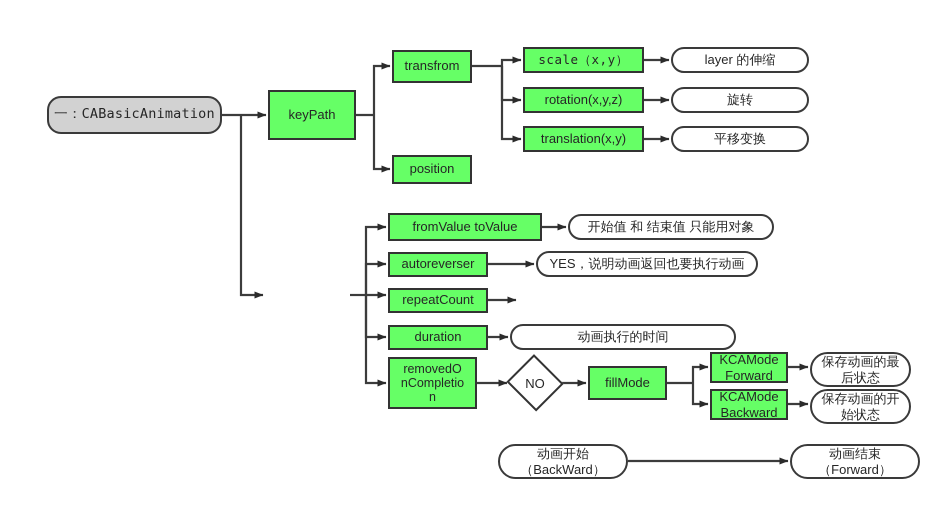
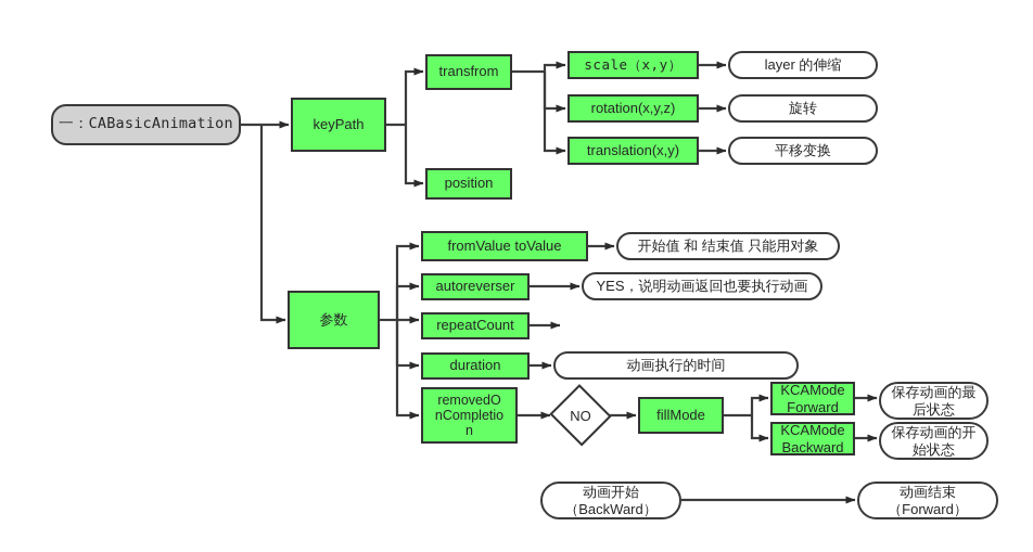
  一：CABasicAnimation
  keyPath
  transfrom
  position
  scale（x,y）
  rotation(x,y,z)
  translation(x,y)
  layer 的伸缩
  旋转
  平移变换
+ 参数
  fromValue toValue
  开始值 和 结束值 只能用对象
  autoreverser
  YES，说明动画返回也要执行动画
  repeatCount
  duration
  动画执行的时间
  removedO
  nCompletio
  n
  NO
  fillMode
  KCAMode
  Forward
  KCAMode
  Backward
  保存动画的最
  后状态
  保存动画的开
  始状态
  动画开始
  （BackWard）
  动画结束
  （Forward）
